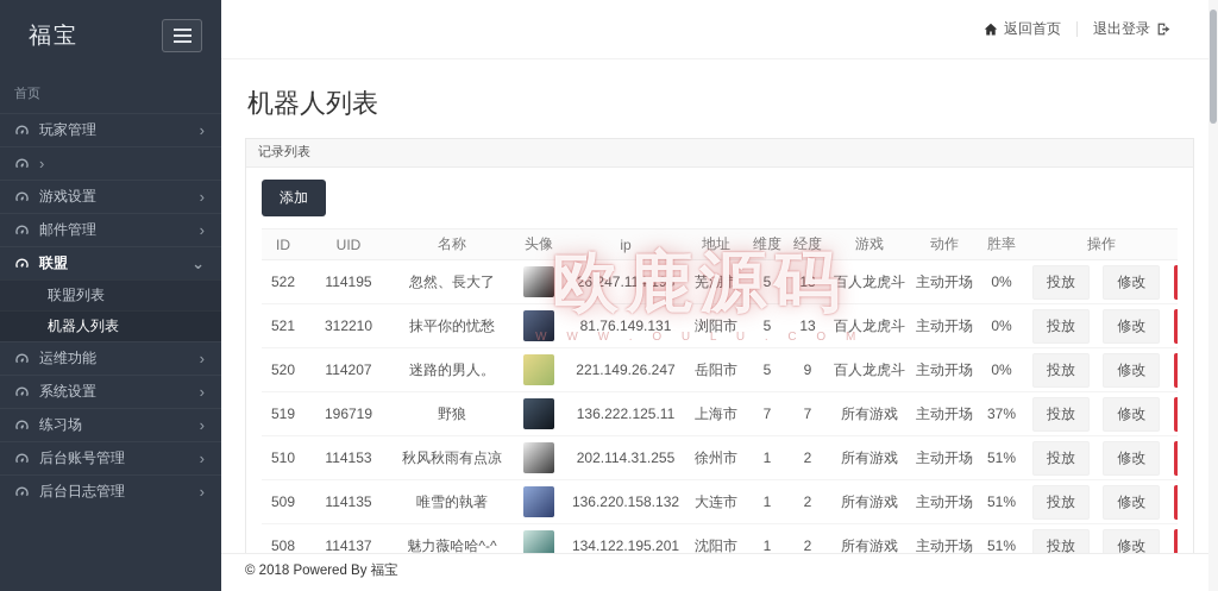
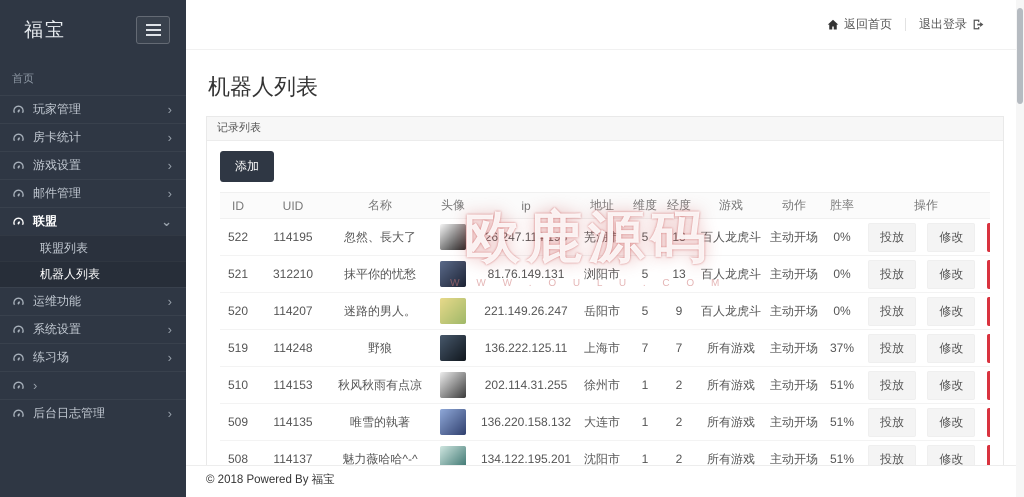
  福宝
  首页
  玩家管理
  ›
+ 房卡统计
  ›
  游戏设置
  ›
  邮件管理
  ›
  联盟
  ⌄
  联盟列表
  机器人列表
  运维功能
  ›
  系统设置
  ›
  练习场
  ›
- 后台账号管理
  ›
  后台日志管理
  ›
  返回首页
  退出登录
  机器人列表
  记录列表
  添加
  ID	UID	名称	头像	ip	地址	维度	经度	游戏	动作	胜率	操作
  522	114195	忽然、長大了		26.247.114.195	芜湖市	5	13	百人龙虎斗	主动开场	0%	投放 修改
  521	312210	抹平你的忧愁		81.76.149.131	浏阳市	5	13	百人龙虎斗	主动开场	0%	投放 修改
  520	114207	迷路的男人。		221.149.26.247	岳阳市	5	9	百人龙虎斗	主动开场	0%	投放 修改
- 519	196719	野狼		136.222.125.11	上海市	7	7	所有游戏	主动开场	37%	投放 修改
+ 519	114248	野狼		136.222.125.11	上海市	7	7	所有游戏	主动开场	37%	投放 修改
  510	114153	秋风秋雨有点凉		202.114.31.255	徐州市	1	2	所有游戏	主动开场	51%	投放 修改
  509	114135	唯雪的執著		136.220.158.132	大连市	1	2	所有游戏	主动开场	51%	投放 修改
  508	114137	魅力薇哈哈^-^		134.122.195.201	沈阳市	1	2	所有游戏	主动开场	51%	投放 修改
  © 2018 Powered By 福宝
  欧鹿源码
  W W W . O U L U . C O M
